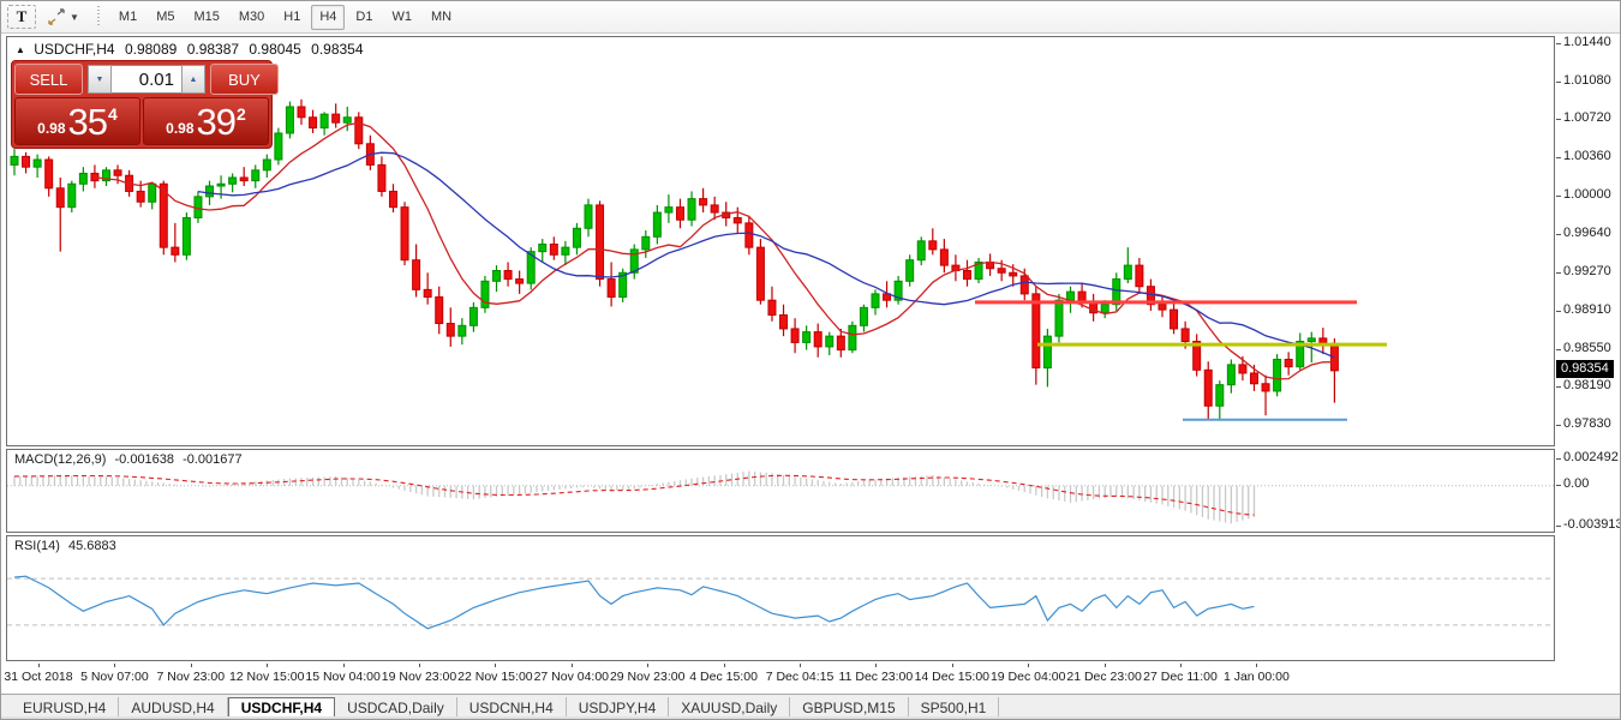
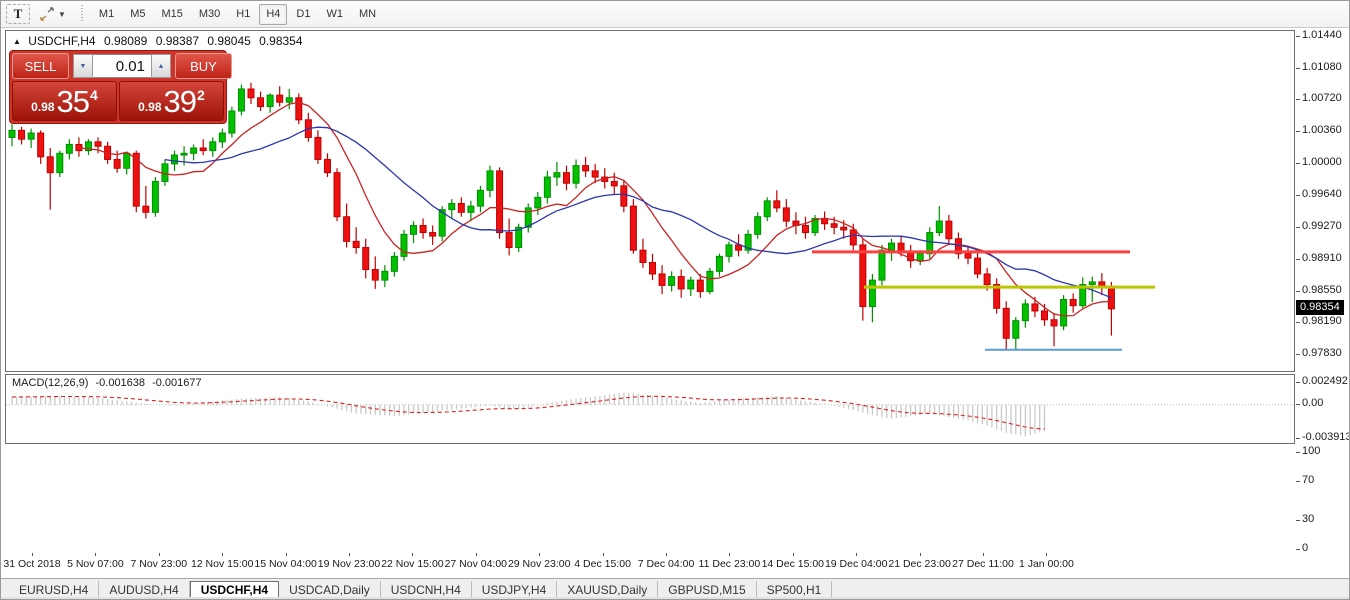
  T
  ▼
  M1
  M5
  M15
  M30
  H1
  H4
  D1
  W1
  MN
  ▲ USDCHF,H4 0.98089 0.98387 0.98045 0.98354
  SELL
  0.01
  BUY
  0.98
  35
  4
  0.98
  39
  2
  MACD(12,26,9) -0.001638 -0.001677
- RSI(14) 45.6883
  1.01440
  1.01080
  1.00720
  1.00360
  1.00000
  0.99640
  0.99270
  0.98910
  0.98550
  0.98190
  0.97830
  0.98354
  0.002492
  0.00
  -0.003913
+ 100
+ 70
+ 30
+ 0
  31 Oct 2018
  5 Nov 07:00
  7 Nov 23:00
  12 Nov 15:00
  15 Nov 04:00
  19 Nov 23:00
  22 Nov 15:00
  27 Nov 04:00
  29 Nov 23:00
  4 Dec 15:00
- 7 Dec 04:15
+ 7 Dec 04:00
  11 Dec 23:00
  14 Dec 15:00
  19 Dec 04:00
  21 Dec 23:00
  27 Dec 11:00
  1 Jan 00:00
  EURUSD,H4
  AUDUSD,H4
  USDCHF,H4
  USDCAD,Daily
  USDCNH,H4
  USDJPY,H4
  XAUUSD,Daily
  GBPUSD,M15
  SP500,H1
